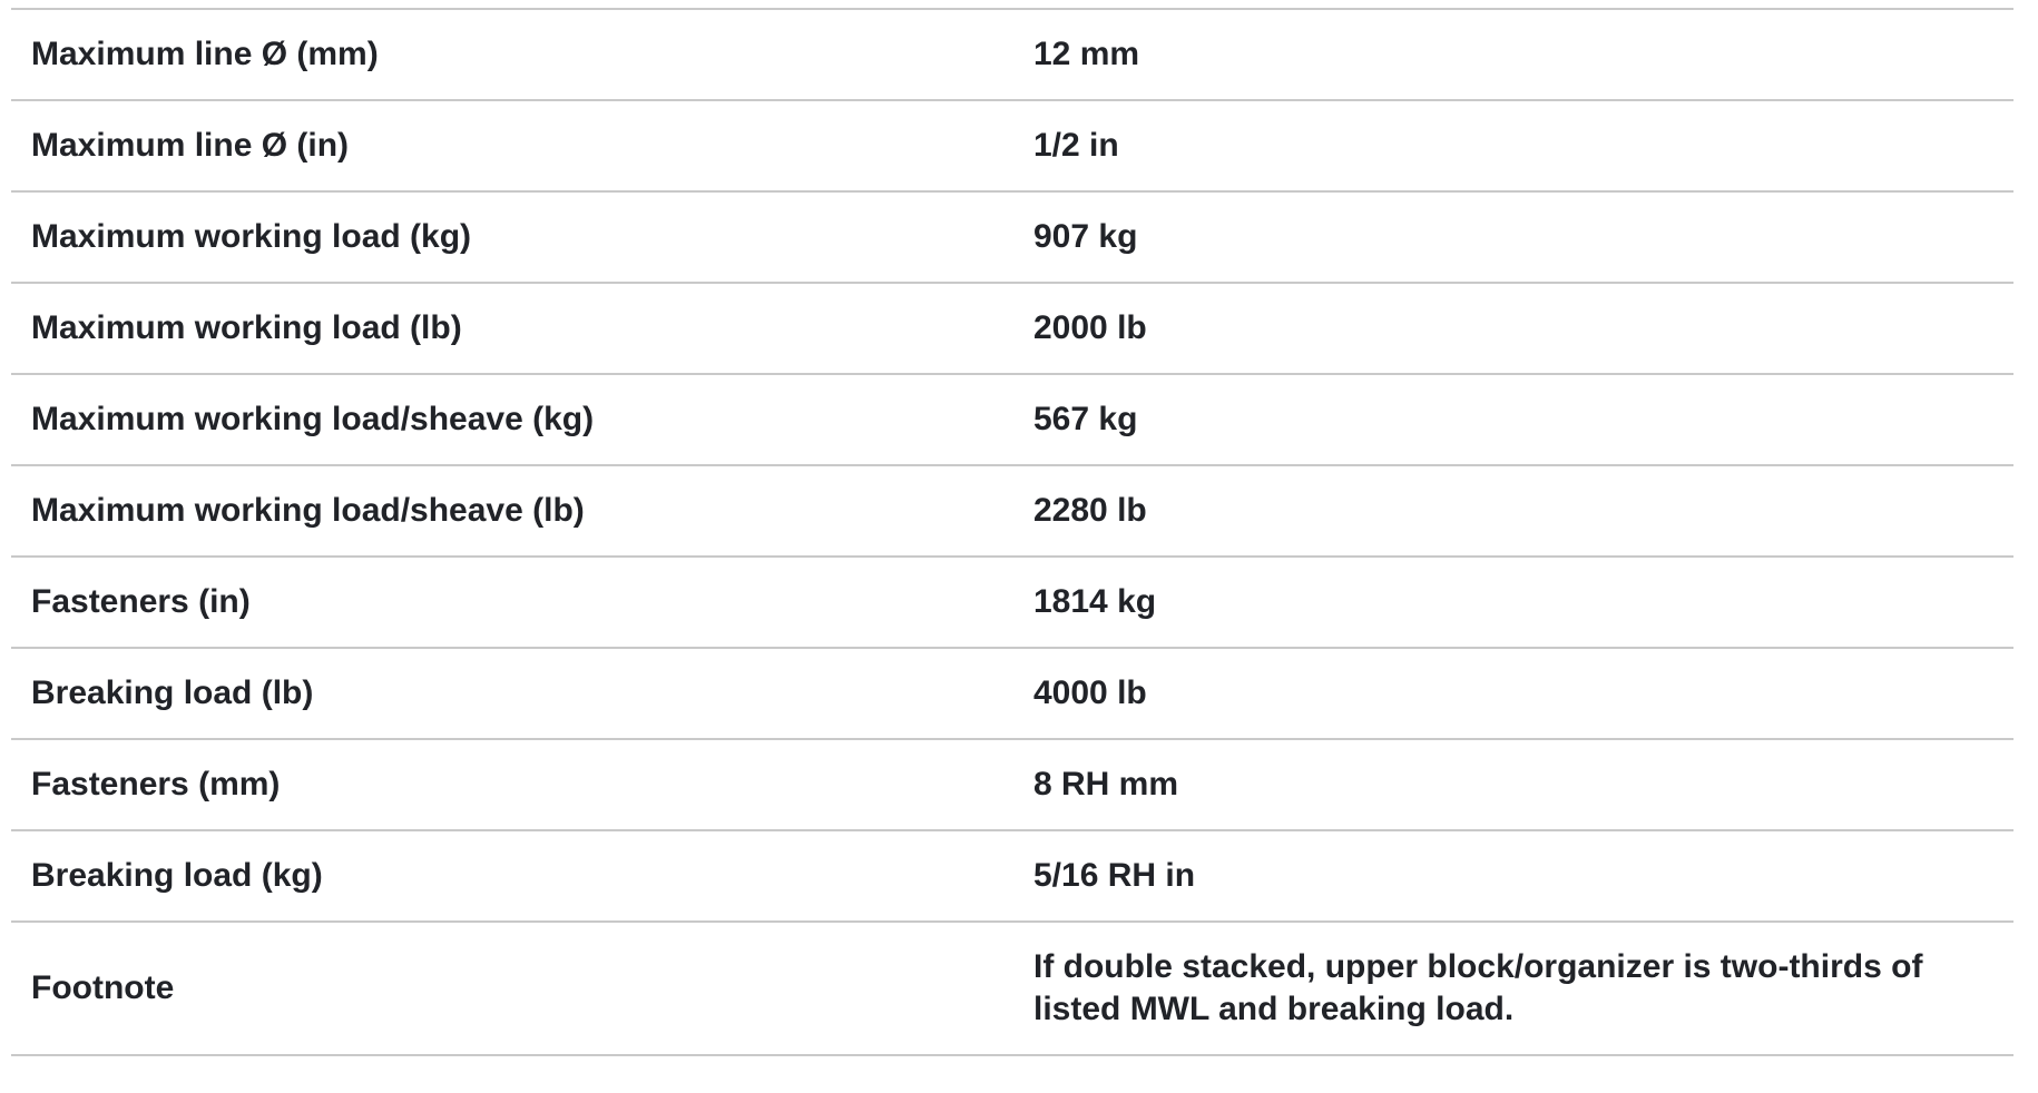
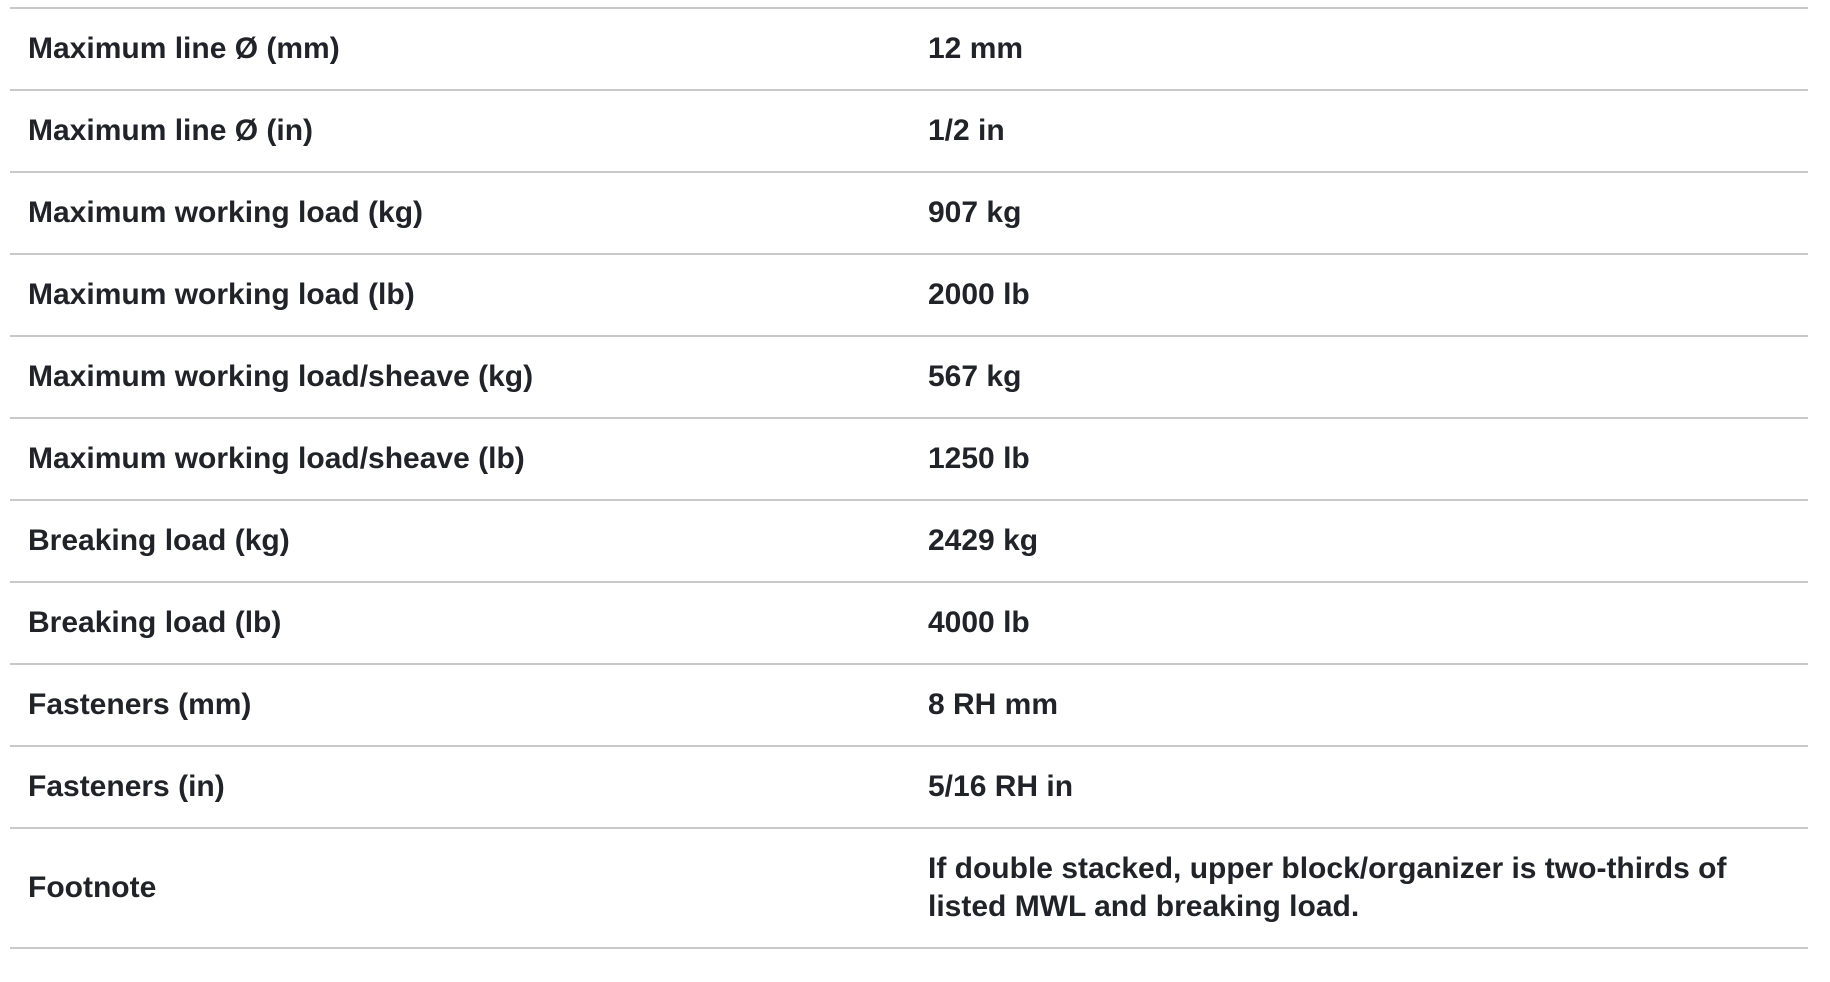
  Maximum line Ø (mm)
  12 mm
  Maximum line Ø (in)
  1/2 in
  Maximum working load (kg)
  907 kg
  Maximum working load (lb)
  2000 lb
  Maximum working load/sheave (kg)
  567 kg
  Maximum working load/sheave (lb)
- 2280 lb
+ 1250 lb
- Fasteners (in)
+ Breaking load (kg)
- 1814 kg
+ 2429 kg
  Breaking load (lb)
  4000 lb
  Fasteners (mm)
  8 RH mm
- Breaking load (kg)
+ Fasteners (in)
  5/16 RH in
  Footnote
  If double stacked, upper block/organizer is two-thirds of listed MWL and breaking load.
